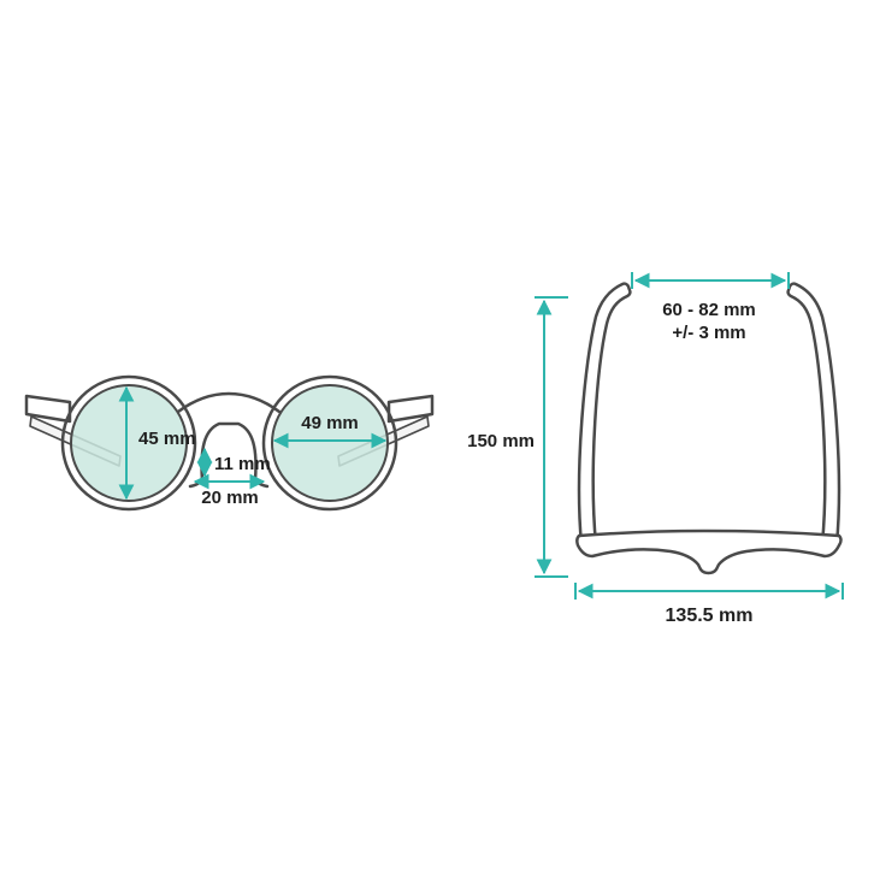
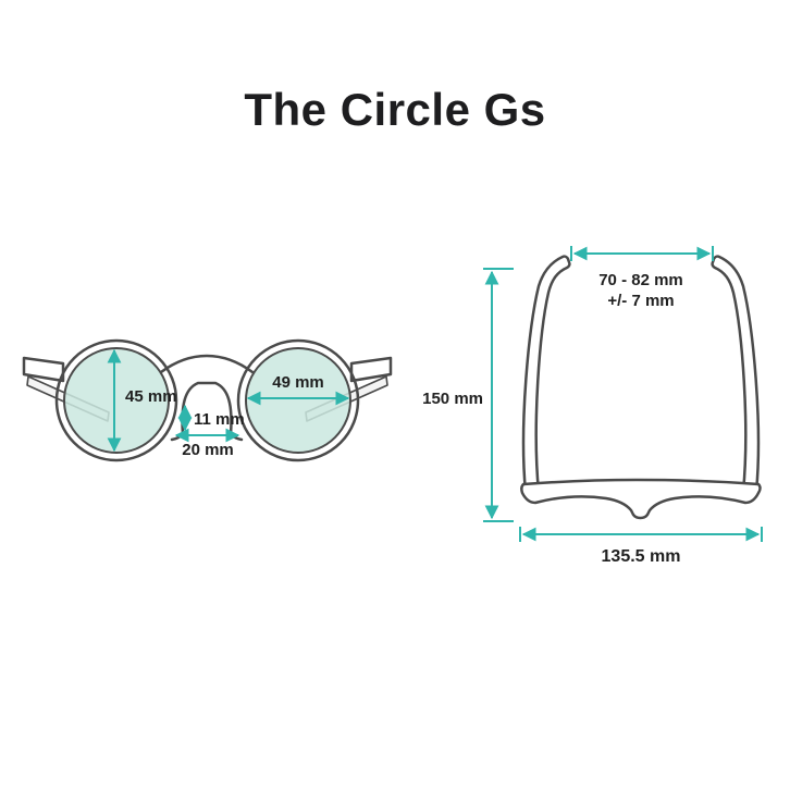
+ The Circle Gs
  45 mm
  49 mm
  11 mm
  20 mm
- 60 - 82 mm
+ 70 - 82 mm
- +/- 3 mm
+ +/- 7 mm
  150 mm
  135.5 mm
